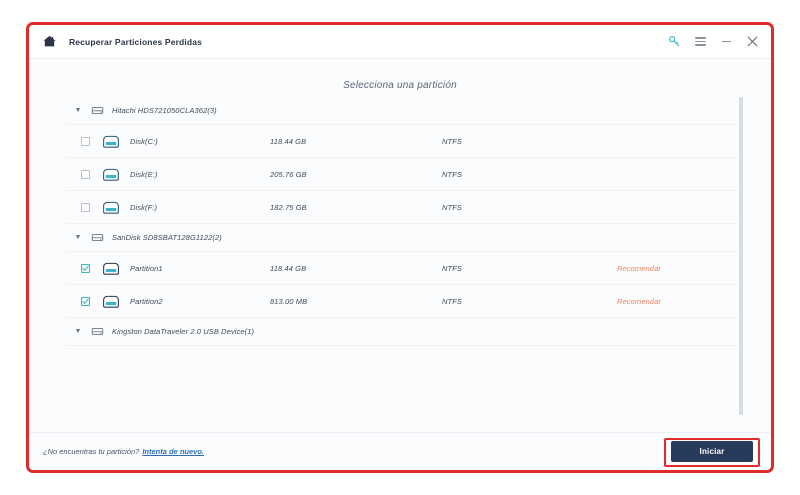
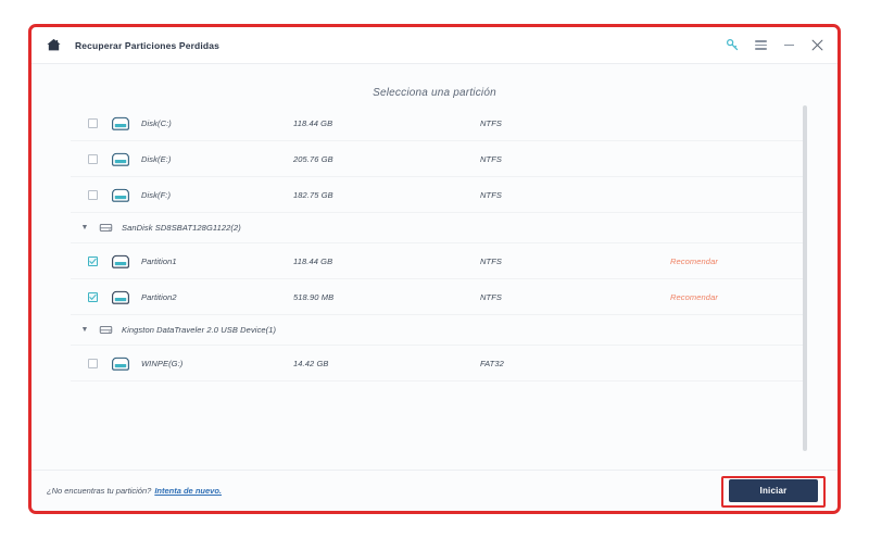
  Recuperar Particiones Perdidas
  Selecciona una partición
- Hitachi HDS721050CLA362(3)
  Disk(C:)
  118.44 GB
  NTFS
  Disk(E:)
  205.76 GB
  NTFS
  Disk(F:)
  182.75 GB
  NTFS
  SanDisk SD8SBAT128G1122(2)
  Partition1
  118.44 GB
  NTFS
  Recomendar
  Partition2
- 813.00 MB
+ 518.90 MB
  NTFS
  Recomendar
  Kingston DataTraveler 2.0 USB Device(1)
+ WINPE(G:)
+ 14.42 GB
+ FAT32
  ¿No encuentras tu partición?
  Intenta de nuevo.
  Iniciar
